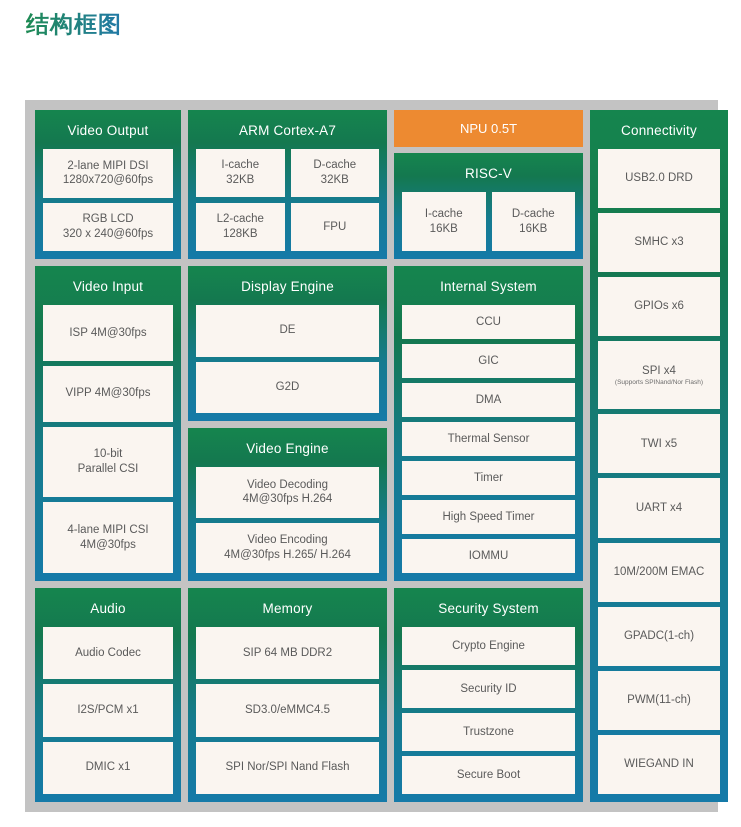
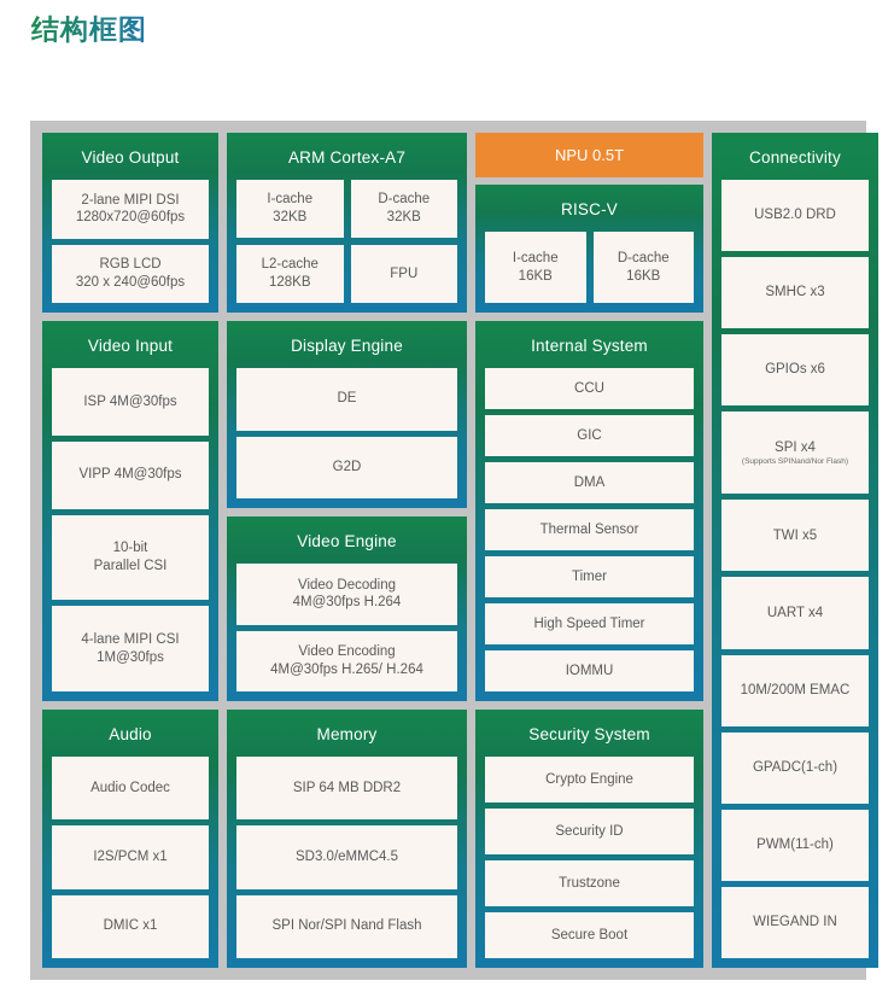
  结构框图
  Video Output
  2-lane MIPI DSI
  1280x720@60fps
  RGB LCD
  320 x 240@60fps
  ARM Cortex-A7
  I-cache
  32KB
  D-cache
  32KB
  L2-cache
  128KB
  FPU
  NPU 0.5T
  RISC-V
  I-cache
  16KB
  D-cache
  16KB
  Connectivity
  USB2.0 DRD
  SMHC x3
  GPIOs x6
  SPI x4
  TWI x5
  UART x4
  10M/200M EMAC
  GPADC(1-ch)
  PWM(11-ch)
  WIEGAND IN
  Video Input
  ISP 4M@30fps
  VIPP 4M@30fps
  10-bit
  Parallel CSI
  4-lane MIPI CSI
- 4M@30fps
+ 1M@30fps
  Display Engine
  DE
  G2D
  Video Engine
  Video Decoding
  4M@30fps H.264
  Video Encoding
  4M@30fps H.265/ H.264
  Internal System
  CCU
  GIC
  DMA
  Thermal Sensor
  Timer
  High Speed Timer
  IOMMU
  Audio
  Audio Codec
  I2S/PCM x1
  DMIC x1
  Memory
  SIP 64 MB DDR2
  SD3.0/eMMC4.5
  SPI Nor/SPI Nand Flash
  Security System
  Crypto Engine
  Security ID
  Trustzone
  Secure Boot
